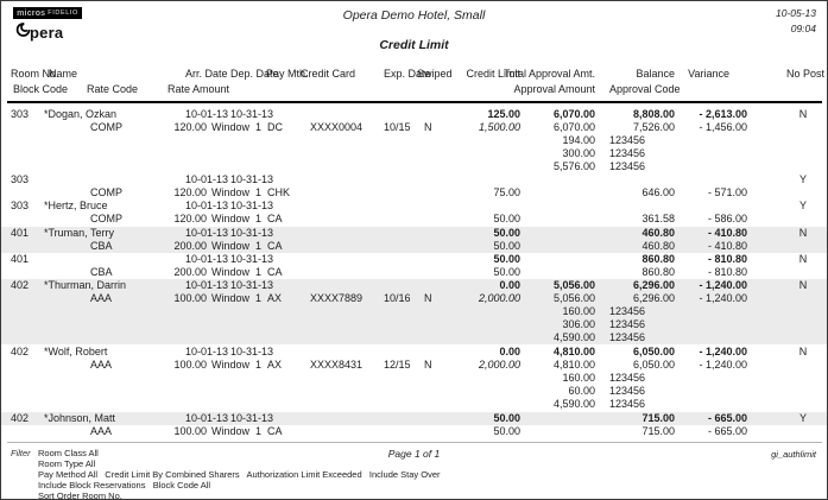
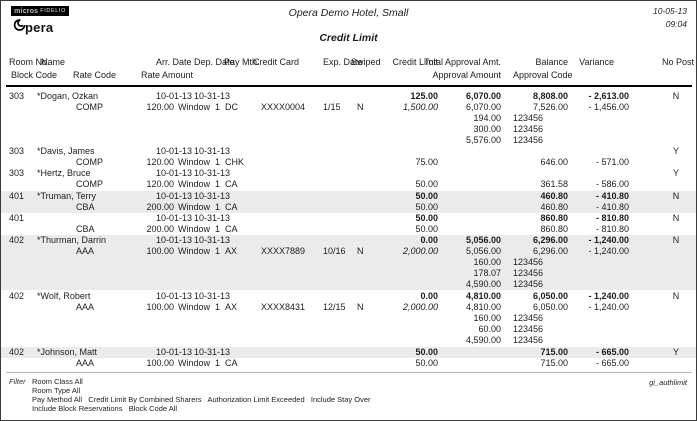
  pera
  Opera Demo Hotel, Small
  Credit Limit
  10-05-13
  09:04
  Room N
  Name
  Arr. Date
  Dep. Date
  Pay Mth.
  Credit Card
  Exp. Dat
  Swiped
  Credit Limit
  Total Approval Amt.
  Balance
  Variance
  No Post
  Block Code
  Rate Code
  Rate Amount
  Approval Amount
  Approval Code
  303
  *Dogan, Ozkan
  10-01-13
  10-31-13
  125.00
  6,070.00
  8,808.00
  - 2,613.00
  N
  COMP
  120.00
  Window
  1
  DC
  XXXX0004
- 10/15
+ 1/15
  N
  1,500.00
  6,070.00
  7,526.00
  - 1,456.00
  194.00
  123456
  300.00
  123456
  5,576.00
  123456
  303
+ *Davis, James
  10-01-13
  10-31-13
  Y
  COMP
  120.00
  Window
  1
  CHK
  75.00
  646.00
  - 571.00
  303
  *Hertz, Bruce
  10-01-13
  10-31-13
  Y
  COMP
  120.00
  Window
  1
  CA
  50.00
  361.58
  - 586.00
  401
  *Truman, Terry
  10-01-13
  10-31-13
  50.00
  460.80
  - 410.80
  N
  CBA
  200.00
  Window
  1
  CA
  50.00
  460.80
  - 410.80
  401
  10-01-13
  10-31-13
  50.00
  860.80
  - 810.80
  N
  CBA
  200.00
  Window
  1
  CA
  50.00
  860.80
  - 810.80
  402
  *Thurman, Darrin
  10-01-13
  10-31-13
  0.00
  5,056.00
  6,296.00
  - 1,240.00
  N
  AAA
  100.00
  Window
  1
  AX
  XXXX7889
  10/16
  N
  2,000.00
  5,056.00
  6,296.00
  - 1,240.00
  160.00
  123456
- 306.00
+ 178.07
  123456
  4,590.00
  123456
  402
  *Wolf, Robert
  10-01-13
  10-31-13
  0.00
  4,810.00
  6,050.00
  - 1,240.00
  N
  AAA
  100.00
  Window
  1
  AX
  XXXX8431
  12/15
  N
  2,000.00
  4,810.00
  6,050.00
  - 1,240.00
  160.00
  123456
  60.00
  123456
  4,590.00
  123456
  402
  *Johnson, Matt
  10-01-13
  10-31-13
  50.00
  715.00
  - 665.00
  Y
  AAA
  100.00
  Window
  1
  CA
  50.00
  715.00
  - 665.00
  Filter
  Room Class All
  Room Type All
  Pay Method All Credit Limit By Combined Sharers Authorization Limit Exceeded Include Stay Over
  Include Block Reservations Block Code All
- Sort Order Room No.
- Page 1 of 1
  gi_authlimit
